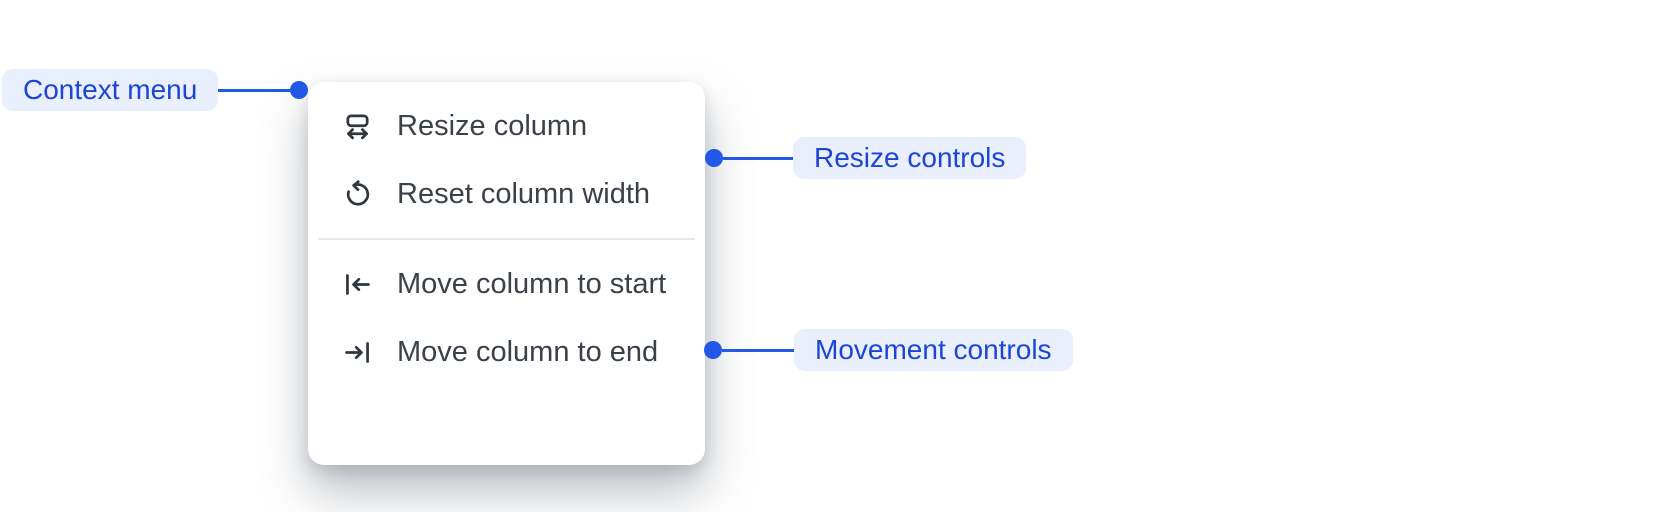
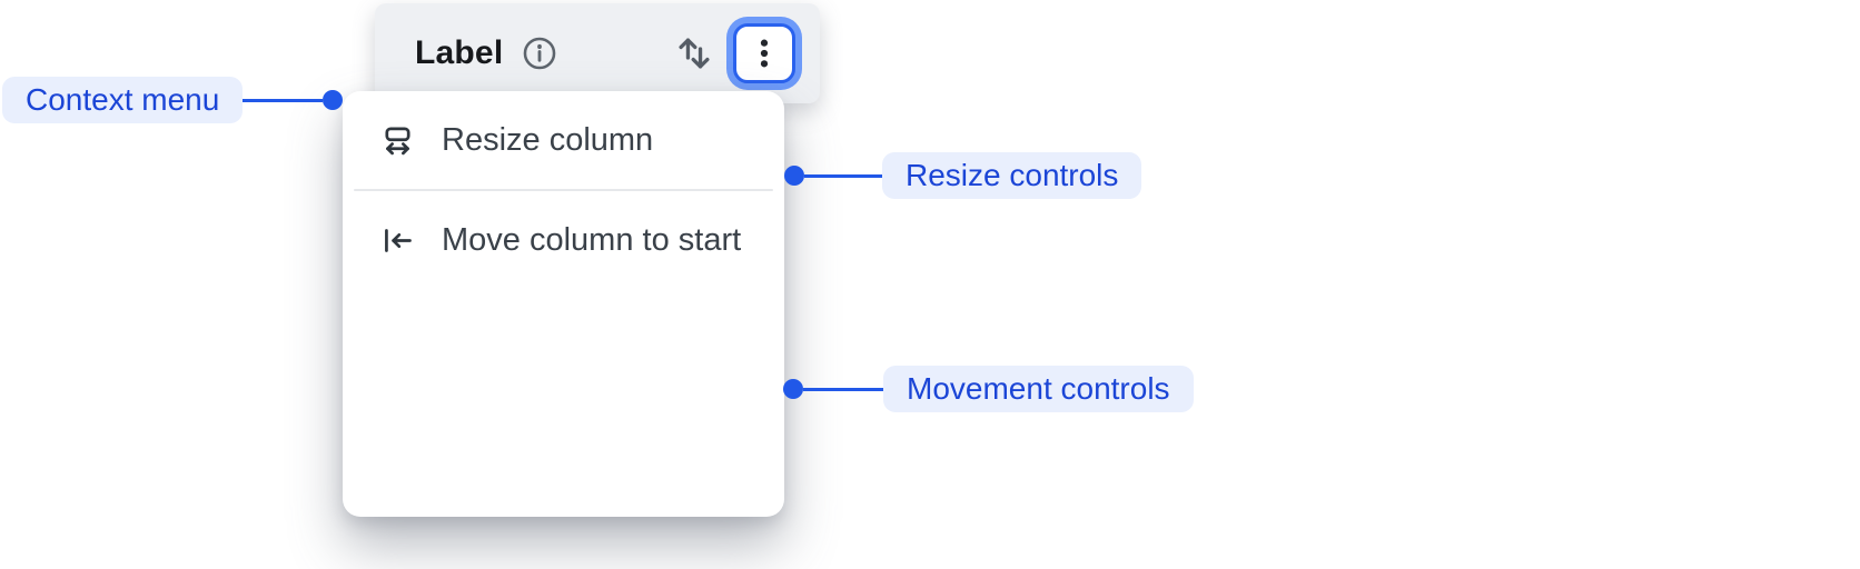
+ Label
  Resize column
- Reset column width
  Move column to start
- Move column to end
  Context menu
  Resize controls
  Movement controls
